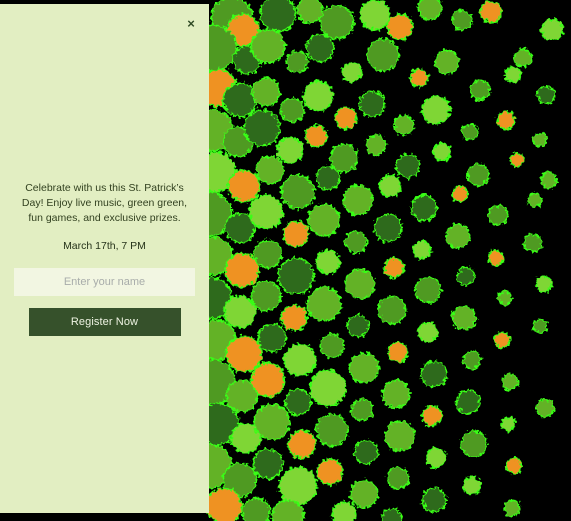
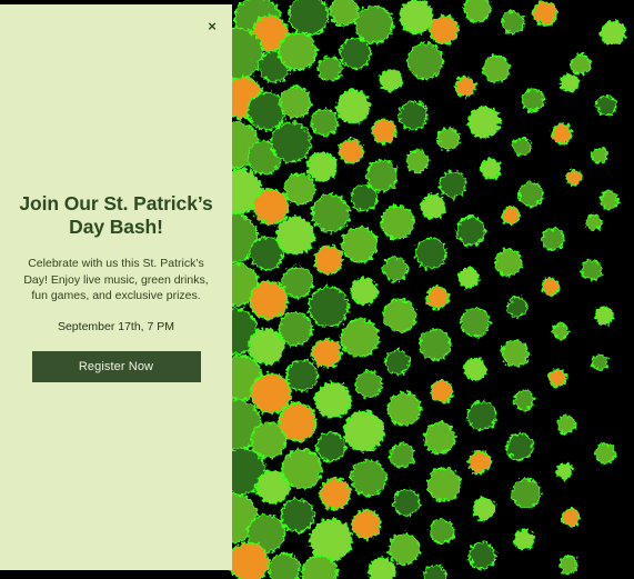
  ×
+ Join Our St. Patrick’s Day Bash!
- Celebrate with us this St. Patrick’s Day! Enjoy live music, green green, fun games, and exclusive prizes.
+ Celebrate with us this St. Patrick’s Day! Enjoy live music, green drinks, fun games, and exclusive prizes.
- March 17th, 7 PM
+ September 17th, 7 PM
- Enter your name
  Register Now
